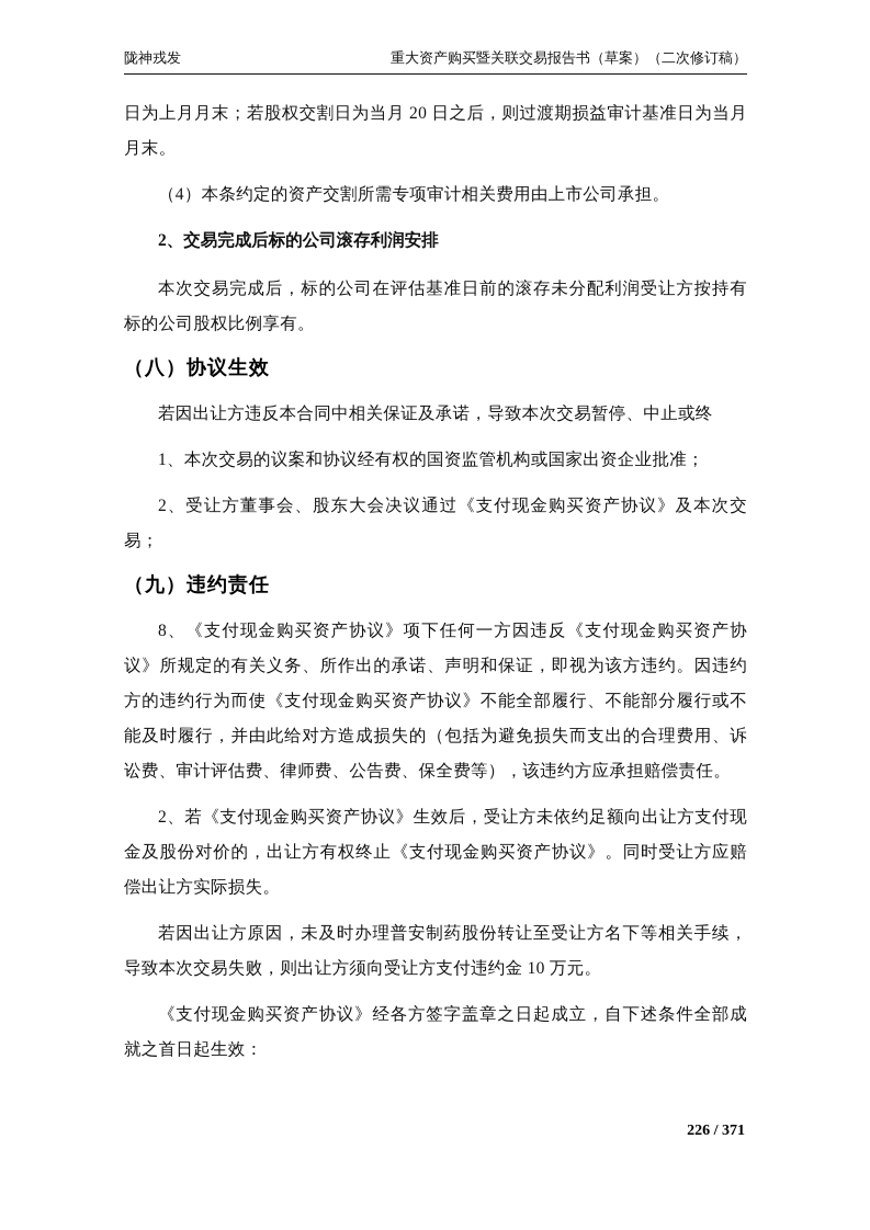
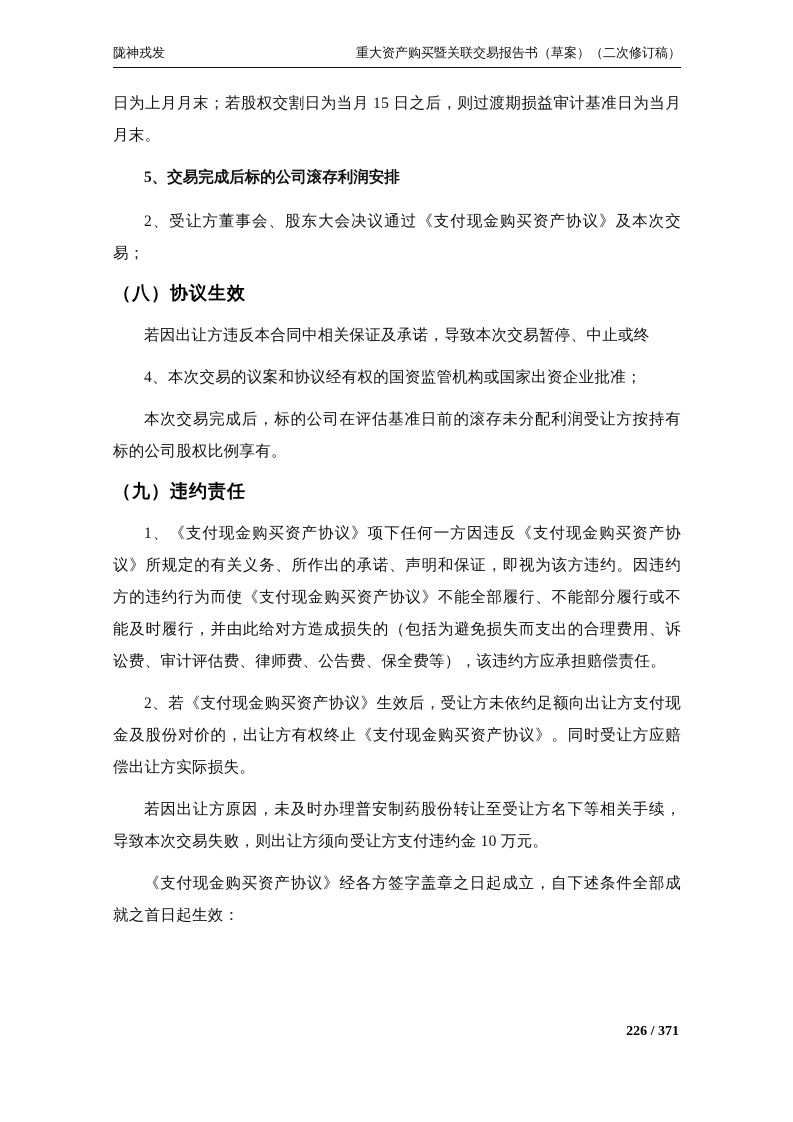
  陇神戎发
  重大资产购买暨关联交易报告书（草案）（二次修订稿）
- 日为上月月末；若股权交割日为当月 20 日之后，则过渡期损益审计基准日为当月月末。
+ 日为上月月末；若股权交割日为当月 15 日之后，则过渡期损益审计基准日为当月月末。
- （4）本条约定的资产交割所需专项审计相关费用由上市公司承担。
- 2、交易完成后标的公司滚存利润安排
+ 5、交易完成后标的公司滚存利润安排
- 本次交易完成后，标的公司在评估基准日前的滚存未分配利润受让方按持有标的公司股权比例享有。
+ 2、受让方董事会、股东大会决议通过《支付现金购买资产协议》及本次交易；
  （八）协议生效
  若因出让方违反本合同中相关保证及承诺，导致本次交易暂停、中止或终
- 1、本次交易的议案和协议经有权的国资监管机构或国家出资企业批准；
+ 4、本次交易的议案和协议经有权的国资监管机构或国家出资企业批准；
- 2、受让方董事会、股东大会决议通过《支付现金购买资产协议》及本次交易；
+ 本次交易完成后，标的公司在评估基准日前的滚存未分配利润受让方按持有标的公司股权比例享有。
  （九）违约责任
- 8、《支付现金购买资产协议》项下任何一方因违反《支付现金购买资产协议》所规定的有关义务、所作出的承诺、声明和保证，即视为该方违约。因违约方的违约行为而使《支付现金购买资产协议》不能全部履行、不能部分履行或不能及时履行，并由此给对方造成损失的（包括为避免损失而支出的合理费用、诉讼费、审计评估费、律师费、公告费、保全费等），该违约方应承担赔偿责任。
+ 1、《支付现金购买资产协议》项下任何一方因违反《支付现金购买资产协议》所规定的有关义务、所作出的承诺、声明和保证，即视为该方违约。因违约方的违约行为而使《支付现金购买资产协议》不能全部履行、不能部分履行或不能及时履行，并由此给对方造成损失的（包括为避免损失而支出的合理费用、诉讼费、审计评估费、律师费、公告费、保全费等），该违约方应承担赔偿责任。
  2、若《支付现金购买资产协议》生效后，受让方未依约足额向出让方支付现金及股份对价的，出让方有权终止《支付现金购买资产协议》。同时受让方应赔偿出让方实际损失。
  若因出让方原因，未及时办理普安制药股份转让至受让方名下等相关手续，导致本次交易失败，则出让方须向受让方支付违约金 10 万元。
  《支付现金购买资产协议》经各方签字盖章之日起成立，自下述条件全部成就之首日起生效：
  226 / 371
